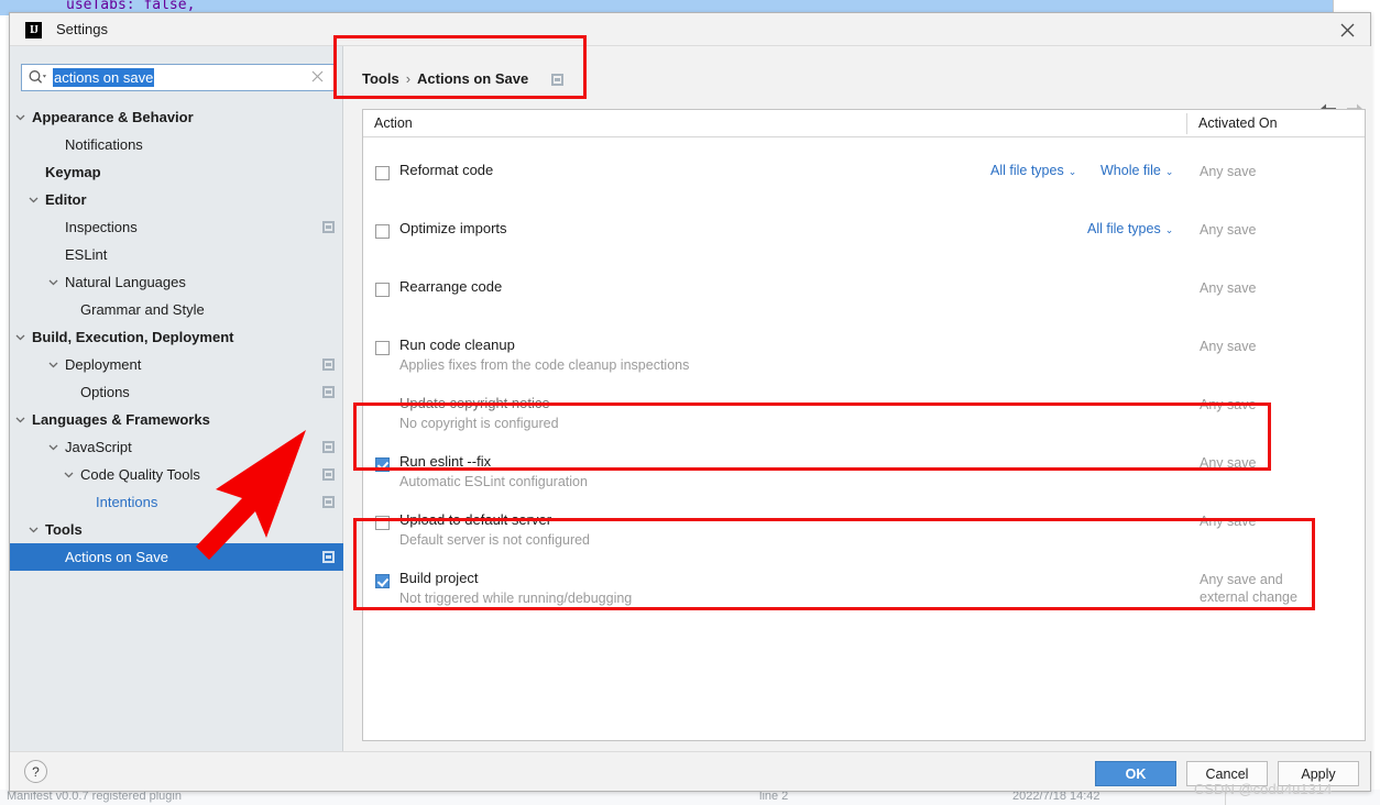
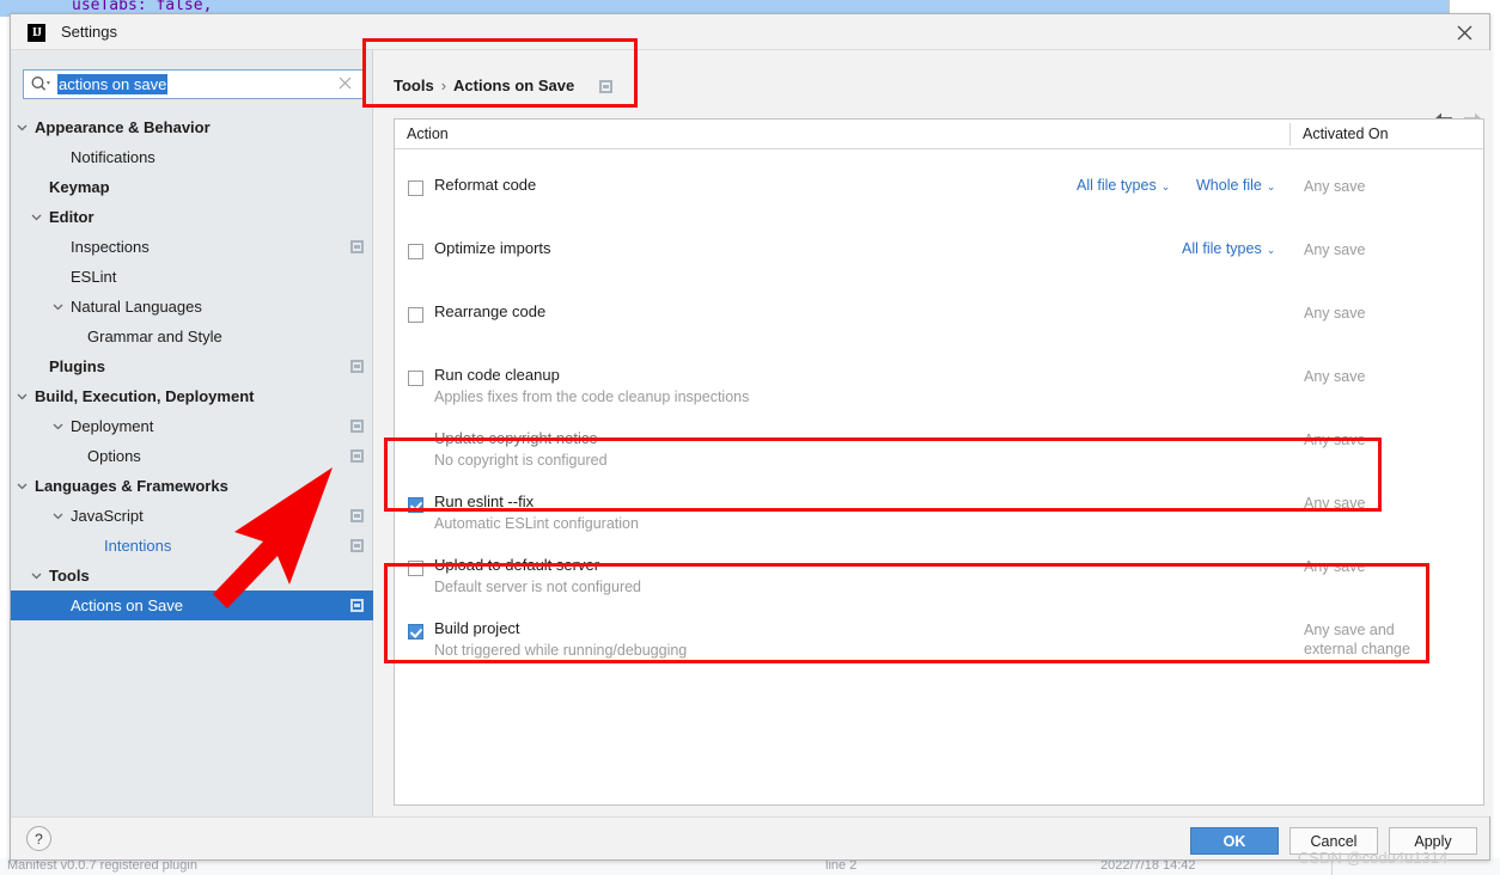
  useTabs: false,
  Manifest v0.0.7 registered plugin
  line 2
  2022/7/18 14:42
  IJ
  Settings
  actions on save
  Appearance & Behavior
  Notifications
  Keymap
  Editor
  Inspections
  ESLint
  Natural Languages
  Grammar and Style
+ Plugins
  Build, Execution, Deployment
  Deployment
  Options
  Languages & Frameworks
  JavaScript
- Code Quality Tools
  Intentions
  Tools
  Actions on Save
  Tools › Actions on Save
  Action
  Activated On
  Reformat code
  All file types ⌄
  Whole file ⌄
  Any save
  Optimize imports
  All file types ⌄
  Any save
  Rearrange code
  Any save
  Run code cleanup
  Applies fixes from the code cleanup inspections
  Any save
  Update copyright notice
  No copyright is configured
  Any save
  Run eslint --fix
  Automatic ESLint configuration
  Any save
  Upload to default server
  Default server is not configured
  Any save
  Build project
  Not triggered while running/debugging
  Any save and
  external change
  ?
  OK
  Cancel
  Apply
  CSDN @codu4u1314
